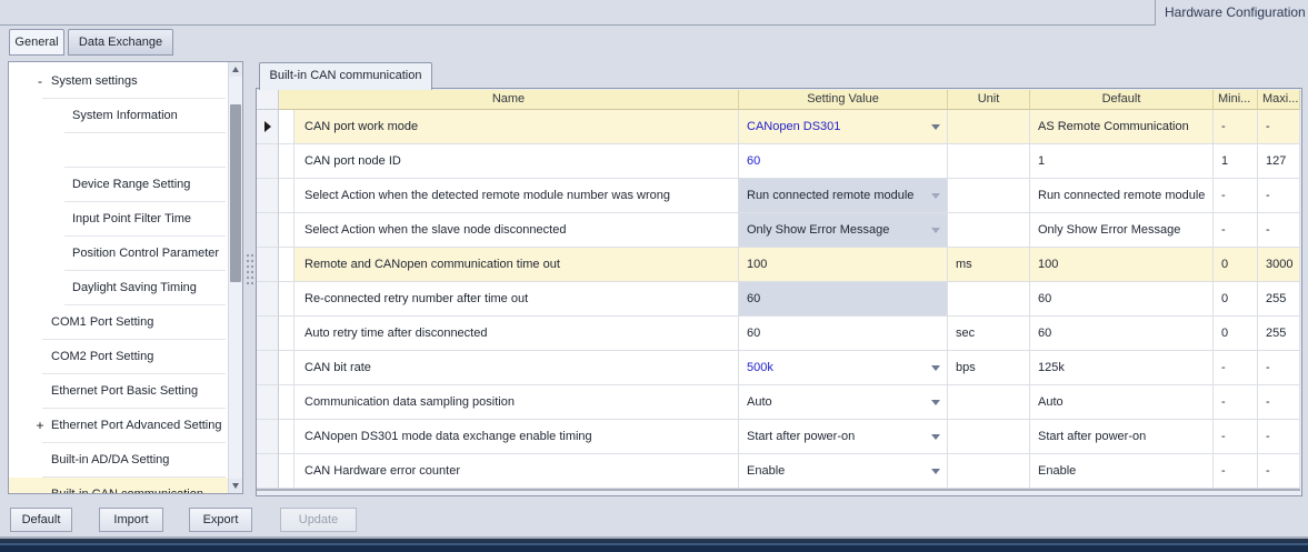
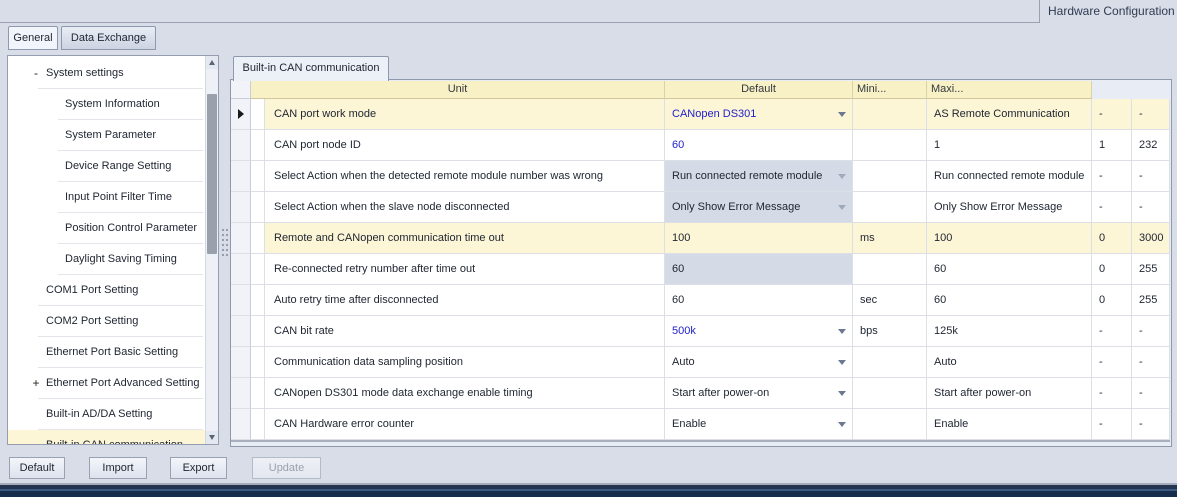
  Hardware Configuration
  General
  Data Exchange
  -
  System settings
  System Information
+ System Parameter
  Device Range Setting
  Input Point Filter Time
  Position Control Parameter
  Daylight Saving Timing
  COM1 Port Setting
  COM2 Port Setting
  Ethernet Port Basic Setting
  +
  Ethernet Port Advanced Setting
  Built-in AD/DA Setting
  Built-in CAN communication
- Name
- Setting Value
  Unit
  Default
  Mini...
  Maxi...
  CAN port work mode
  CANopen DS301
  AS Remote Communication
  -
  -
  CAN port node ID
  60
  1
  1
- 127
+ 232
  Select Action when the detected remote module number was wrong
  Run connected remote module
  Run connected remote module
  -
  -
  Select Action when the slave node disconnected
  Only Show Error Message
  Only Show Error Message
  -
  -
  Remote and CANopen communication time out
  100
  ms
  100
  0
  3000
  Re-connected retry number after time out
  60
  60
  0
  255
  Auto retry time after disconnected
  60
  sec
  60
  0
  255
  CAN bit rate
  500k
  bps
  125k
  -
  -
  Communication data sampling position
  Auto
  Auto
  -
  -
  CANopen DS301 mode data exchange enable timing
  Start after power-on
  Start after power-on
  -
  -
  CAN Hardware error counter
  Enable
  Enable
  -
  -
  Default
  Import
  Export
  Update
